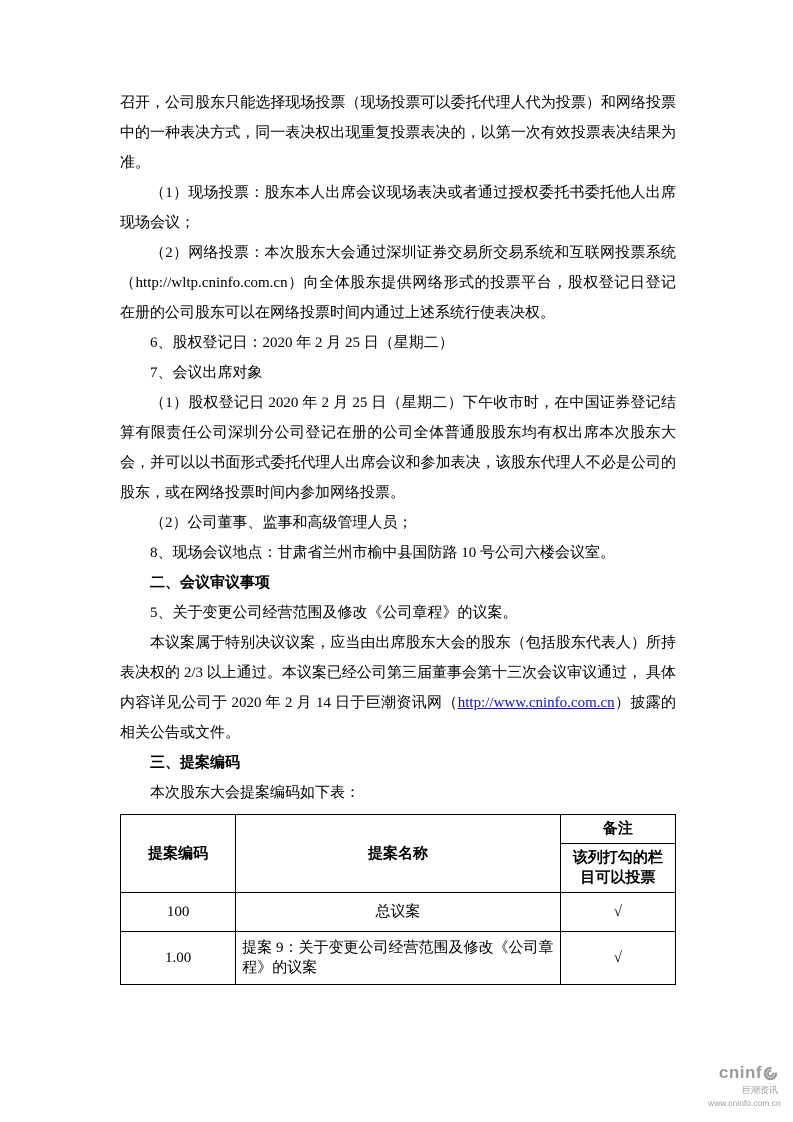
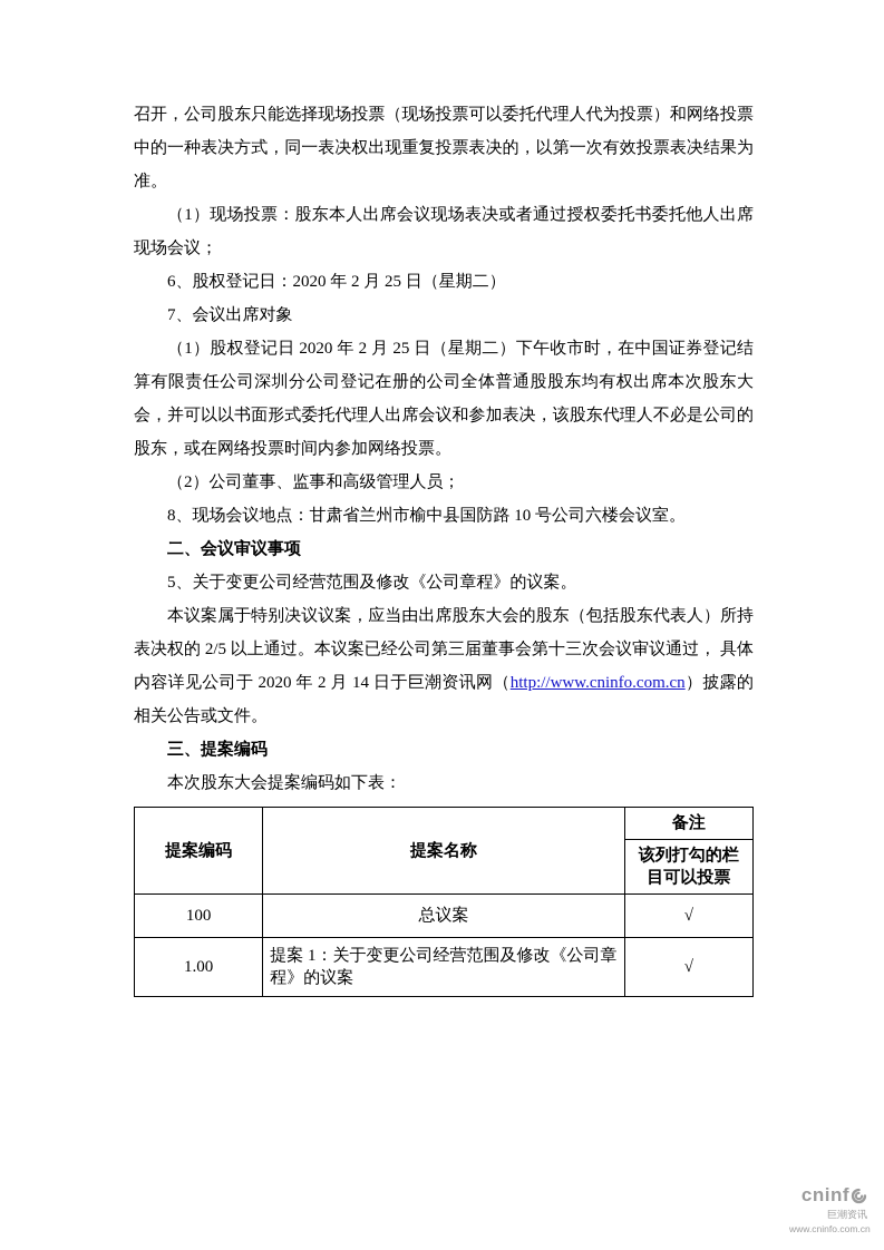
  召开，公司股东只能选择现场投票（现场投票可以委托代理人代为投票）和网络投票中的一种表决方式，同一表决权出现重复投票表决的，以第一次有效投票表决结果为准。
  （1）现场投票：股东本人出席会议现场表决或者通过授权委托书委托他人出席现场会议；
- （2）网络投票：本次股东大会通过深圳证券交易所交易系统和互联网投票系统 （http://wltp.cninfo.com.cn）向全体股东提供网络形式的投票平台，股权登记日登记在册的公司股东可以在网络投票时间内通过上述系统行使表决权。
  6、股权登记日：2020 年 2 月 25 日（星期二）
  7、会议出席对象
  （1）股权登记日 2020 年 2 月 25 日（星期二）下午收市时，在中国证券登记结算有限责任公司深圳分公司登记在册的公司全体普通股股东均有权出席本次股东大会，并可以以书面形式委托代理人出席会议和参加表决，该股东代理人不必是公司的股东，或在网络投票时间内参加网络投票。
  （2）公司董事、监事和高级管理人员；
  8、现场会议地点：甘肃省兰州市榆中县国防路 10 号公司六楼会议室。
  二、会议审议事项
  5、关于变更公司经营范围及修改《公司章程》的议案。
- 本议案属于特别决议议案，应当由出席股东大会的股东（包括股东代表人）所持表决权的 2/3 以上通过。本议案已经公司第三届董事会第十三次会议审议通过， 具体内容详见公司于 2020 年 2 月 14 日于巨潮资讯网（http://www.cninfo.com.cn）披露的相关公告或文件。
+ 本议案属于特别决议议案，应当由出席股东大会的股东（包括股东代表人）所持表决权的 2/5 以上通过。本议案已经公司第三届董事会第十三次会议审议通过， 具体内容详见公司于 2020 年 2 月 14 日于巨潮资讯网（http://www.cninfo.com.cn）披露的相关公告或文件。
  三、提案编码
  本次股东大会提案编码如下表：
  提案编码	提案名称	备注
  该列打勾的栏目可以投票
  100	总议案	√
- 1.00	提案 9：关于变更公司经营范围及修改《公司章程》的议案	√
+ 1.00	提案 1：关于变更公司经营范围及修改《公司章程》的议案	√
  cninf
  巨潮资讯
  www.cninfo.com.cn
